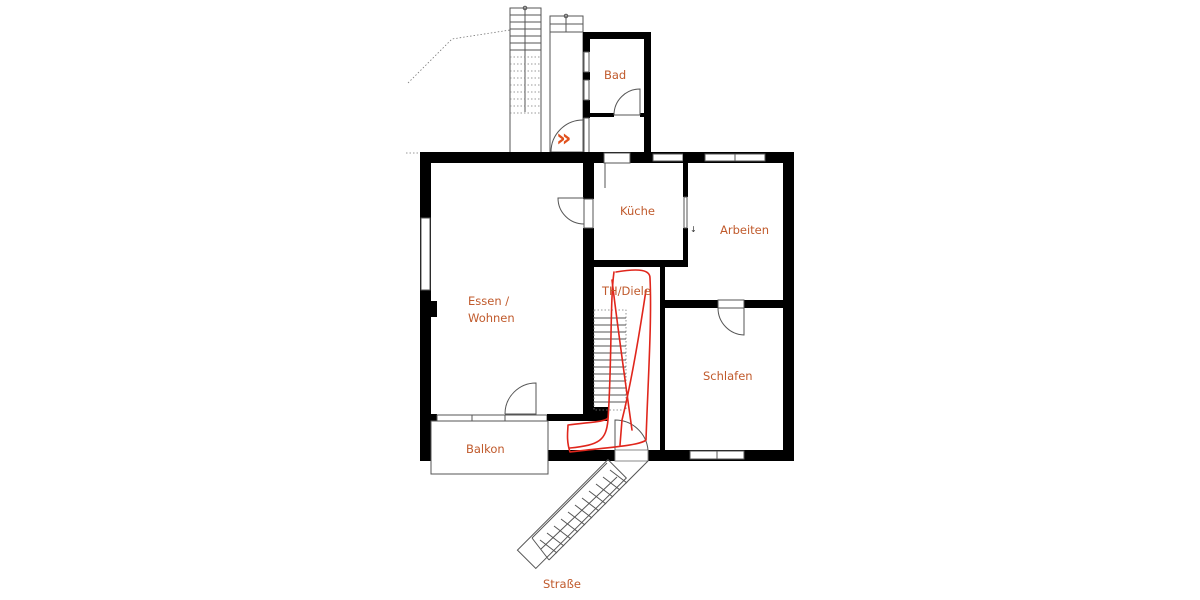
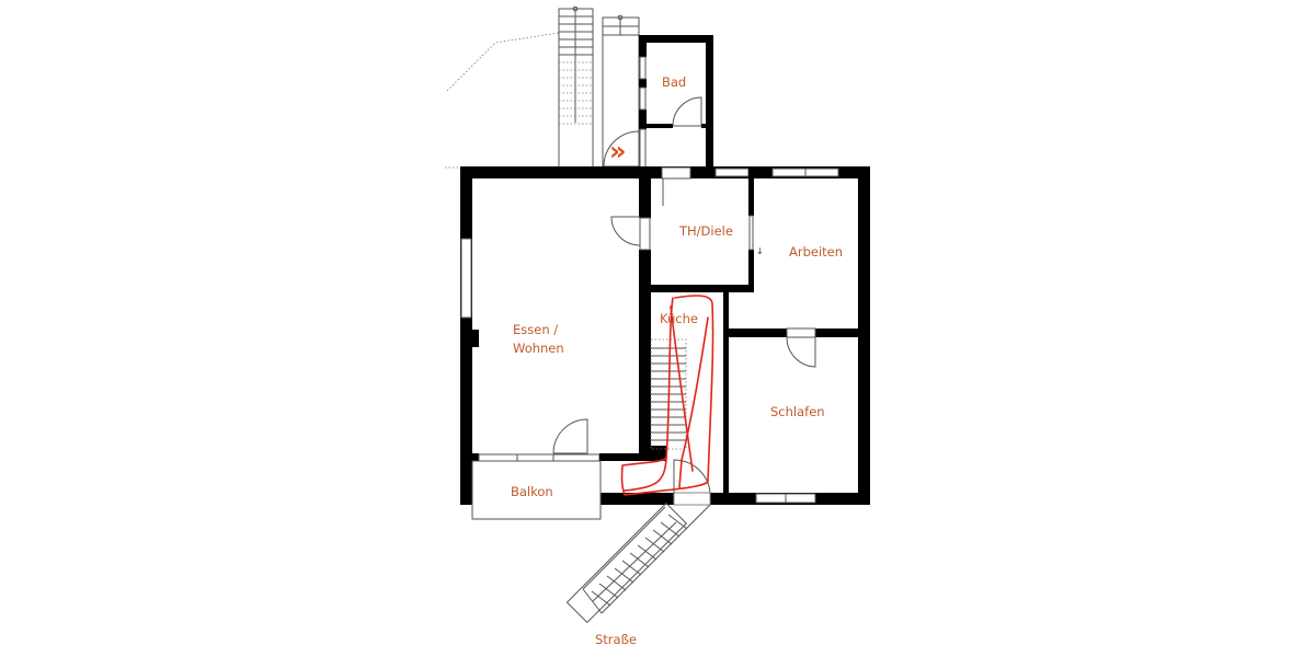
  »
  ↓
  Bad
- Küche
+ TH/Diele
  Arbeiten
  Essen /
  Wohnen
- TH/Diele
+ Küche
  Schlafen
  Balkon
  Straße
